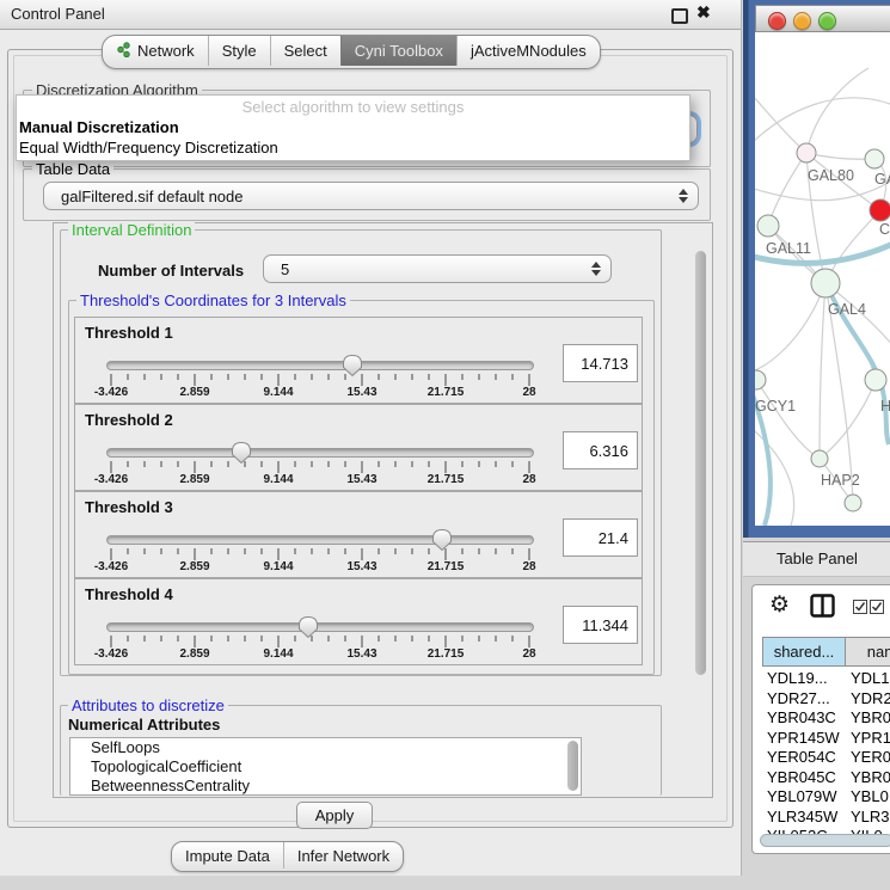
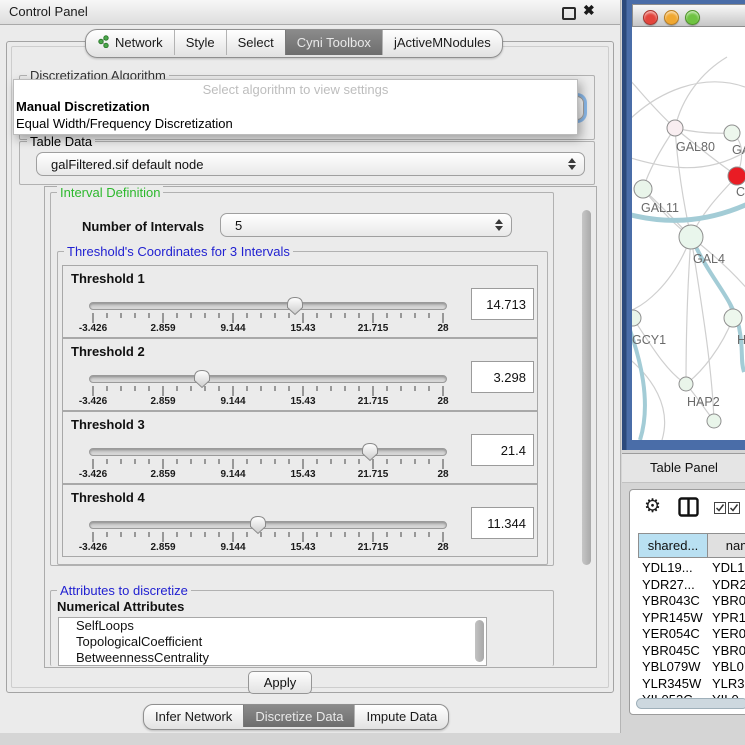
  Control Panel
  ✖
  Network
  Style
  Select
  Cyni Toolbox
  jActiveMNodules
  Discretization Algorithm
  Select algorithm to view settings
  Manual Discretization
  Equal Width/Frequency Discretization
  Table Data
  galFiltered.sif default node
  Interval Definition
  Number of Intervals
  5
  Threshold's Coordinates for 3 Intervals
  Threshold 1
  -3.426
  2.859
  9.144
  15.43
  21.715
  28
  14.713
  Threshold 2
  -3.426
  2.859
  9.144
  15.43
  21.715
  28
- 6.316
+ 3.298
  Threshold 3
  -3.426
  2.859
  9.144
  15.43
  21.715
  28
  21.4
  Threshold 4
  -3.426
  2.859
  9.144
  15.43
  21.715
  28
  11.344
  Attributes to discretize
  Numerical Attributes
  SelfLoops
  TopologicalCoefficient
  BetweennessCentrality
  Apply
- Impute Data
+ Infer Network
+ Discretize Data
- Infer Network
+ Impute Data
  GAL80
  C
  GAL11
  GAL4
  GCY1
  H
  HAP2
  Table Panel
  ⚙
  shared...
  YDL19...
  YDL1
  YDR27...
  YDR2
  YBR043C
  YBR0
  YPR145W
  YPR1
  YER054C
  YER0
  YBR045C
  YBR0
  YBL079W
  YBL0
  YLR345W
  YLR3
